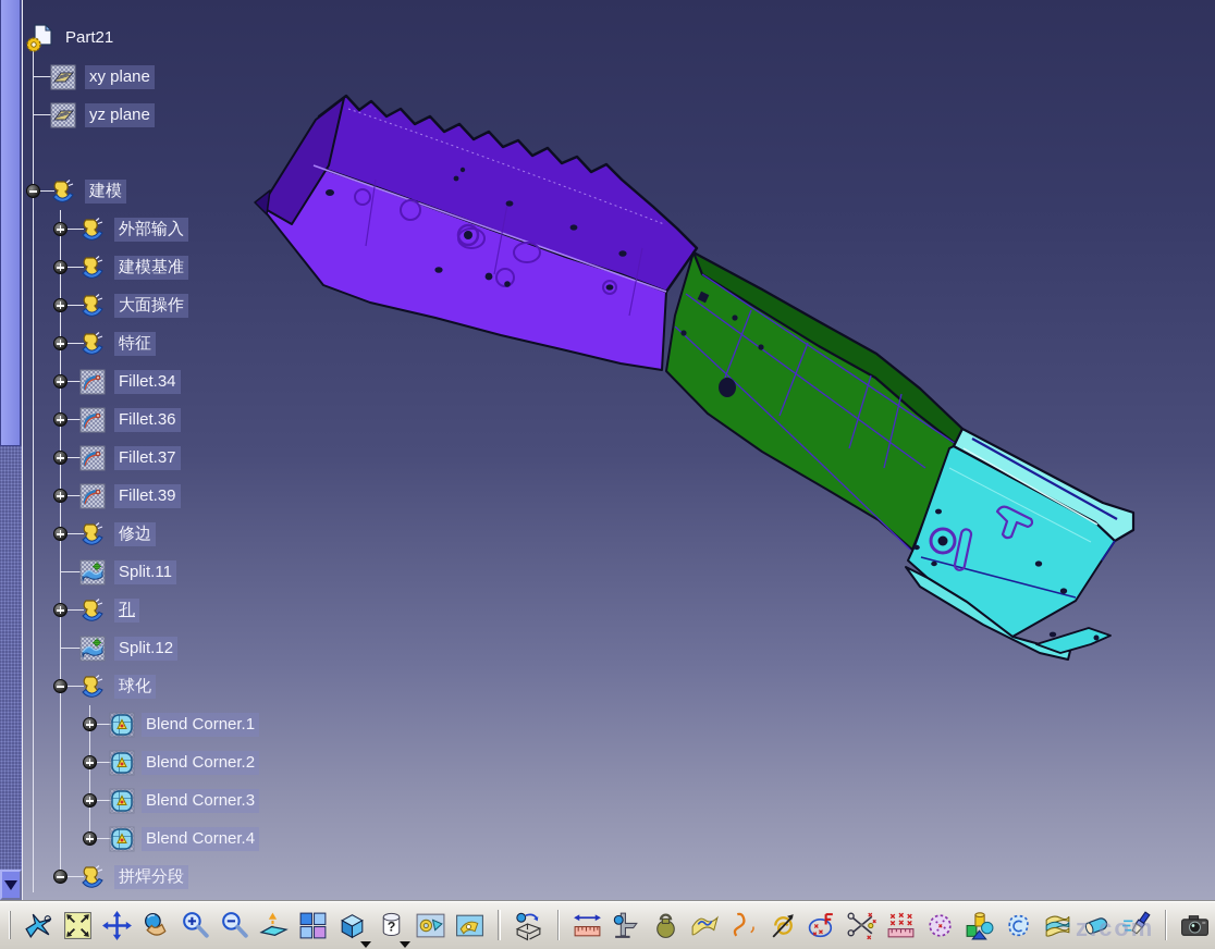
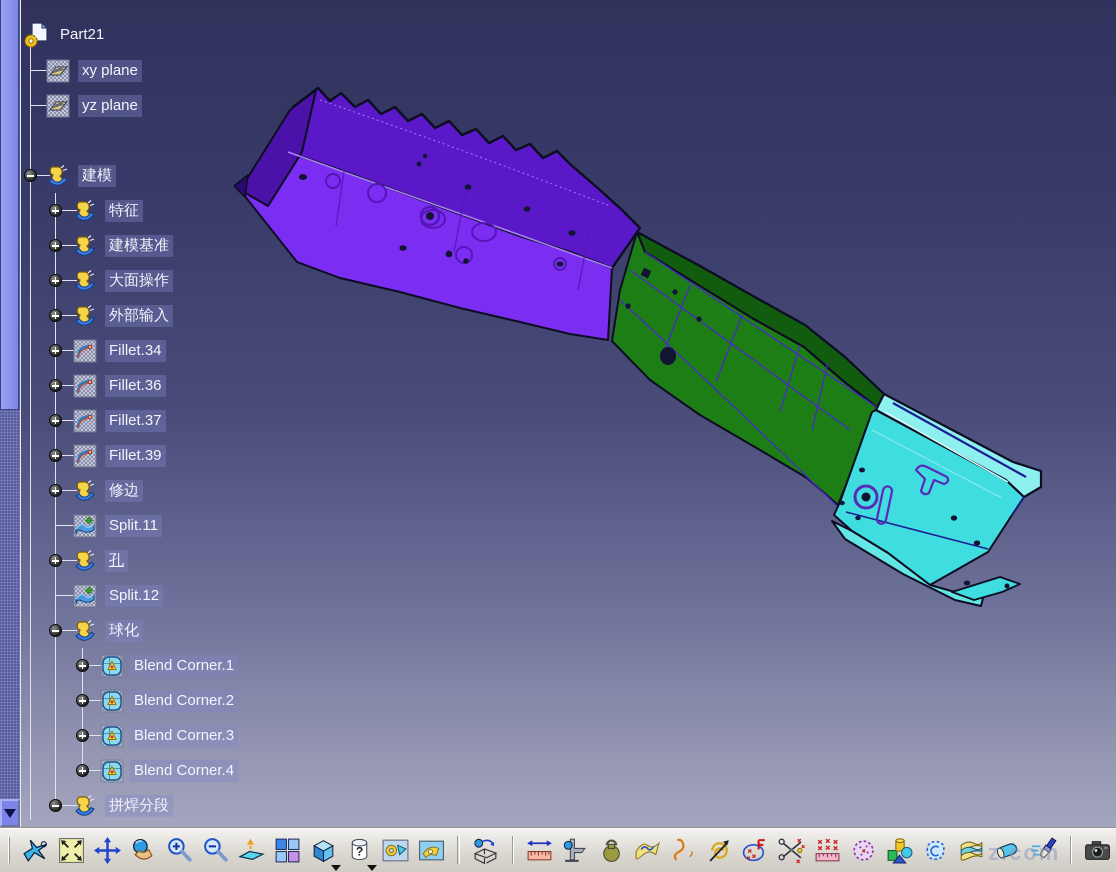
  Part21
  xy plane
  yz plane
  建模
- 外部输入
+ 特征
  建模基准
  大面操作
- 特征
+ 外部输入
  Fillet.34
  Fillet.36
  Fillet.37
  Fillet.39
  修边
  Split.11
  孔
  Split.12
  球化
  Blend Corner.1
  Blend Corner.2
  Blend Corner.3
  Blend Corner.4
  拼焊分段
  ?
  z.com
